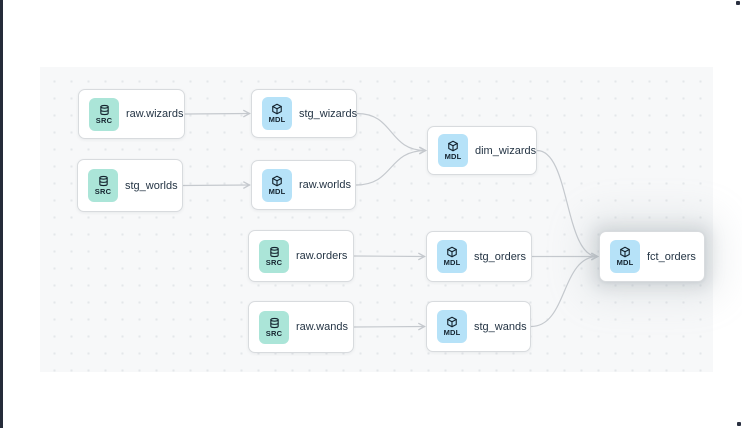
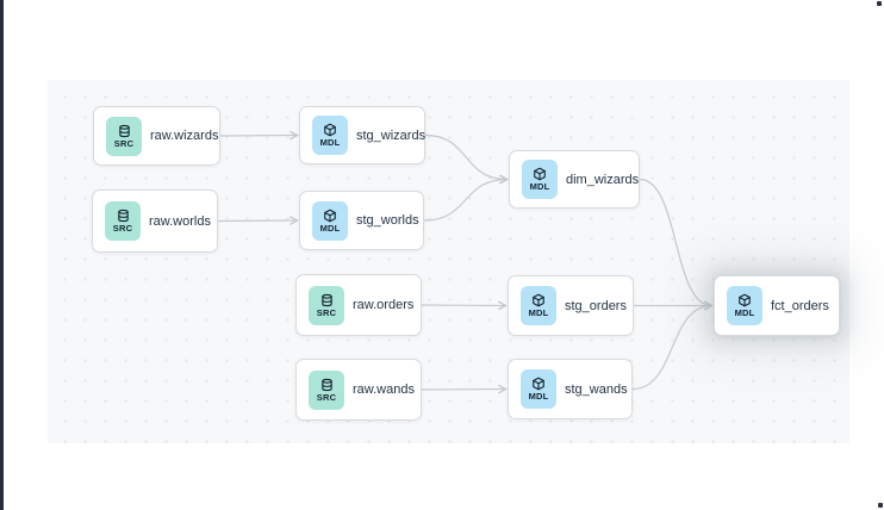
  SRC
  raw.wizards
  MDL
  stg_wizards
  SRC
- stg_worlds
+ raw.worlds
  MDL
- raw.worlds
+ stg_worlds
  MDL
  dim_wizards
  SRC
  raw.orders
  MDL
  stg_orders
  SRC
  raw.wands
  MDL
  stg_wands
  MDL
  fct_orders
